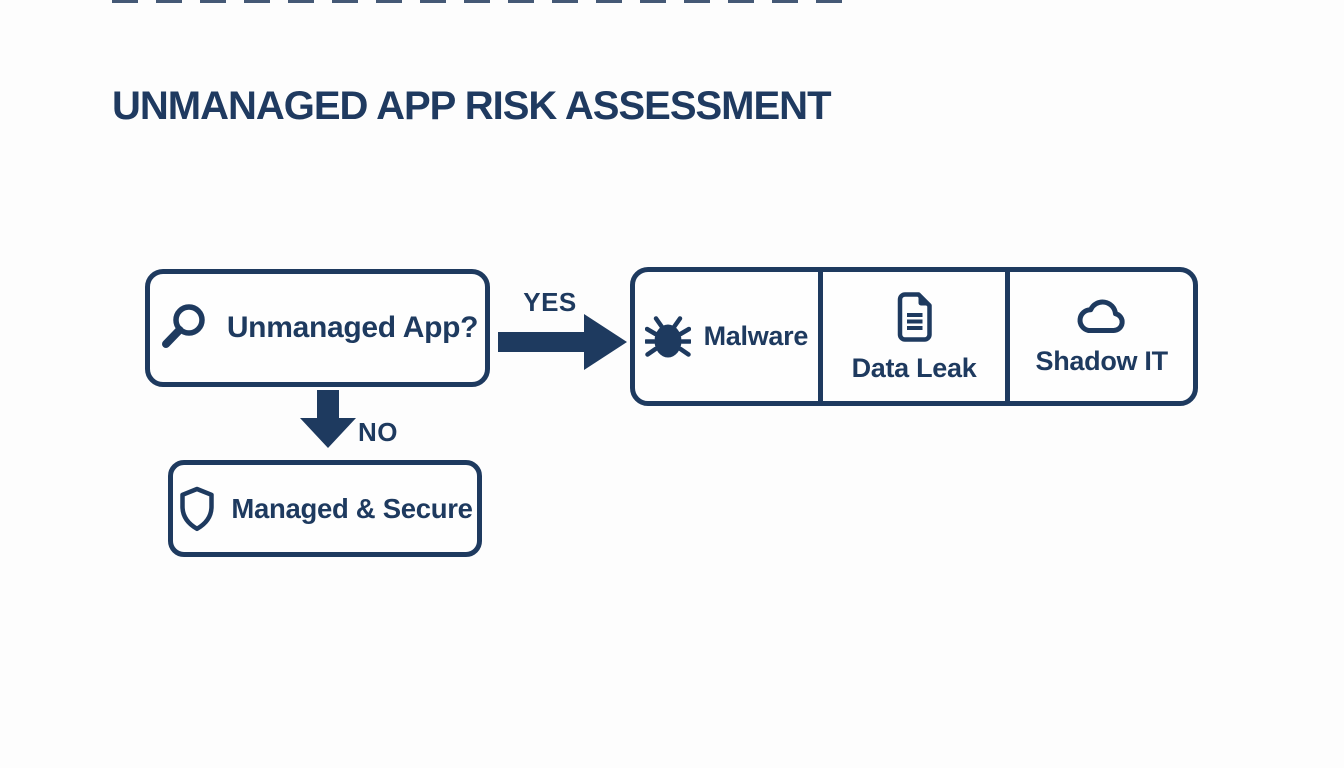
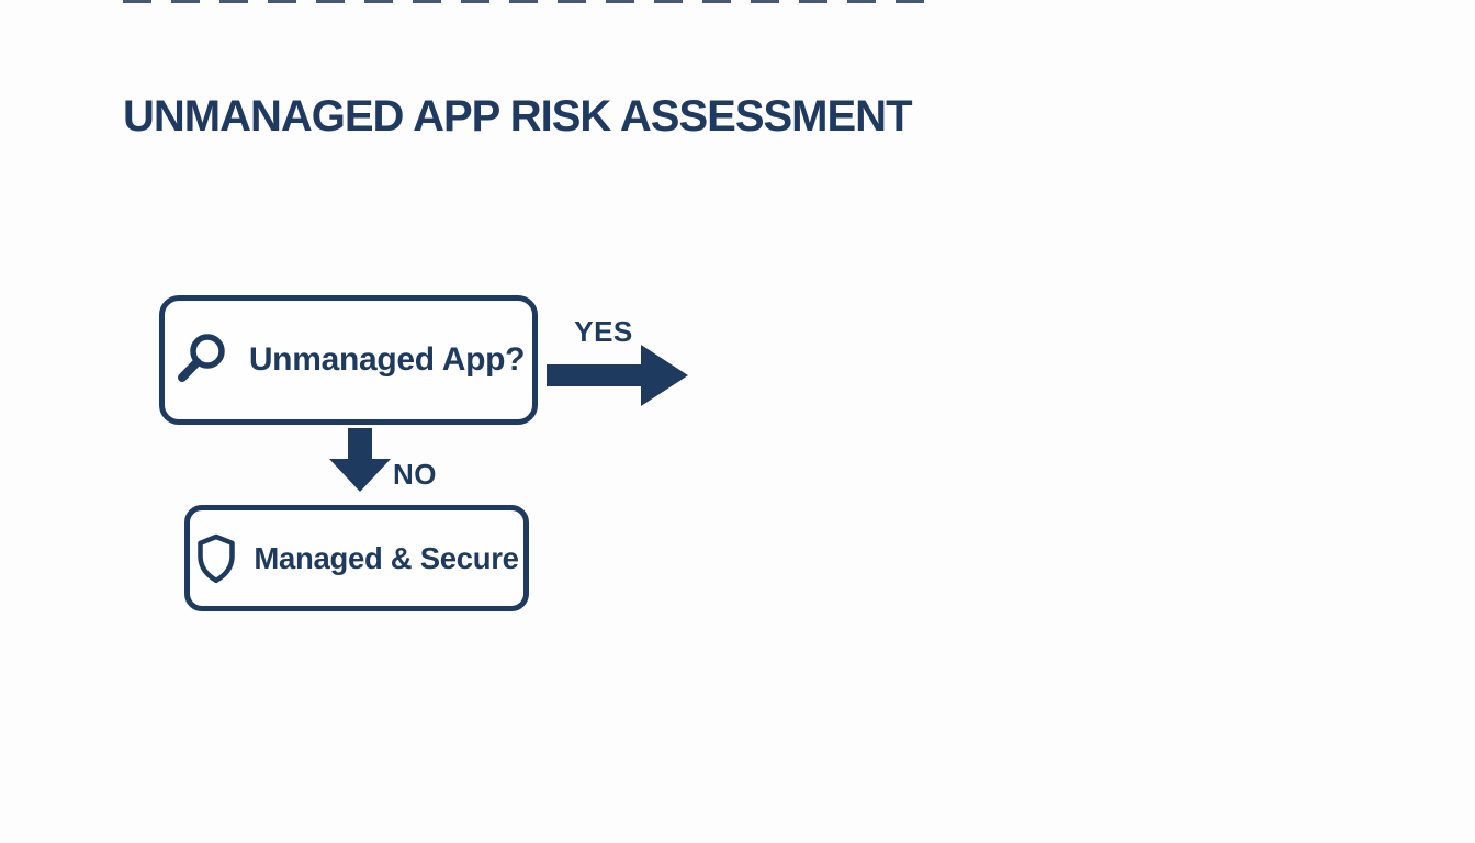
  UNMANAGED APP RISK ASSESSMENT
  Unmanaged App?
  YES
- Malware
- Data Leak
- Shadow IT
  NO
  Managed & Secure
